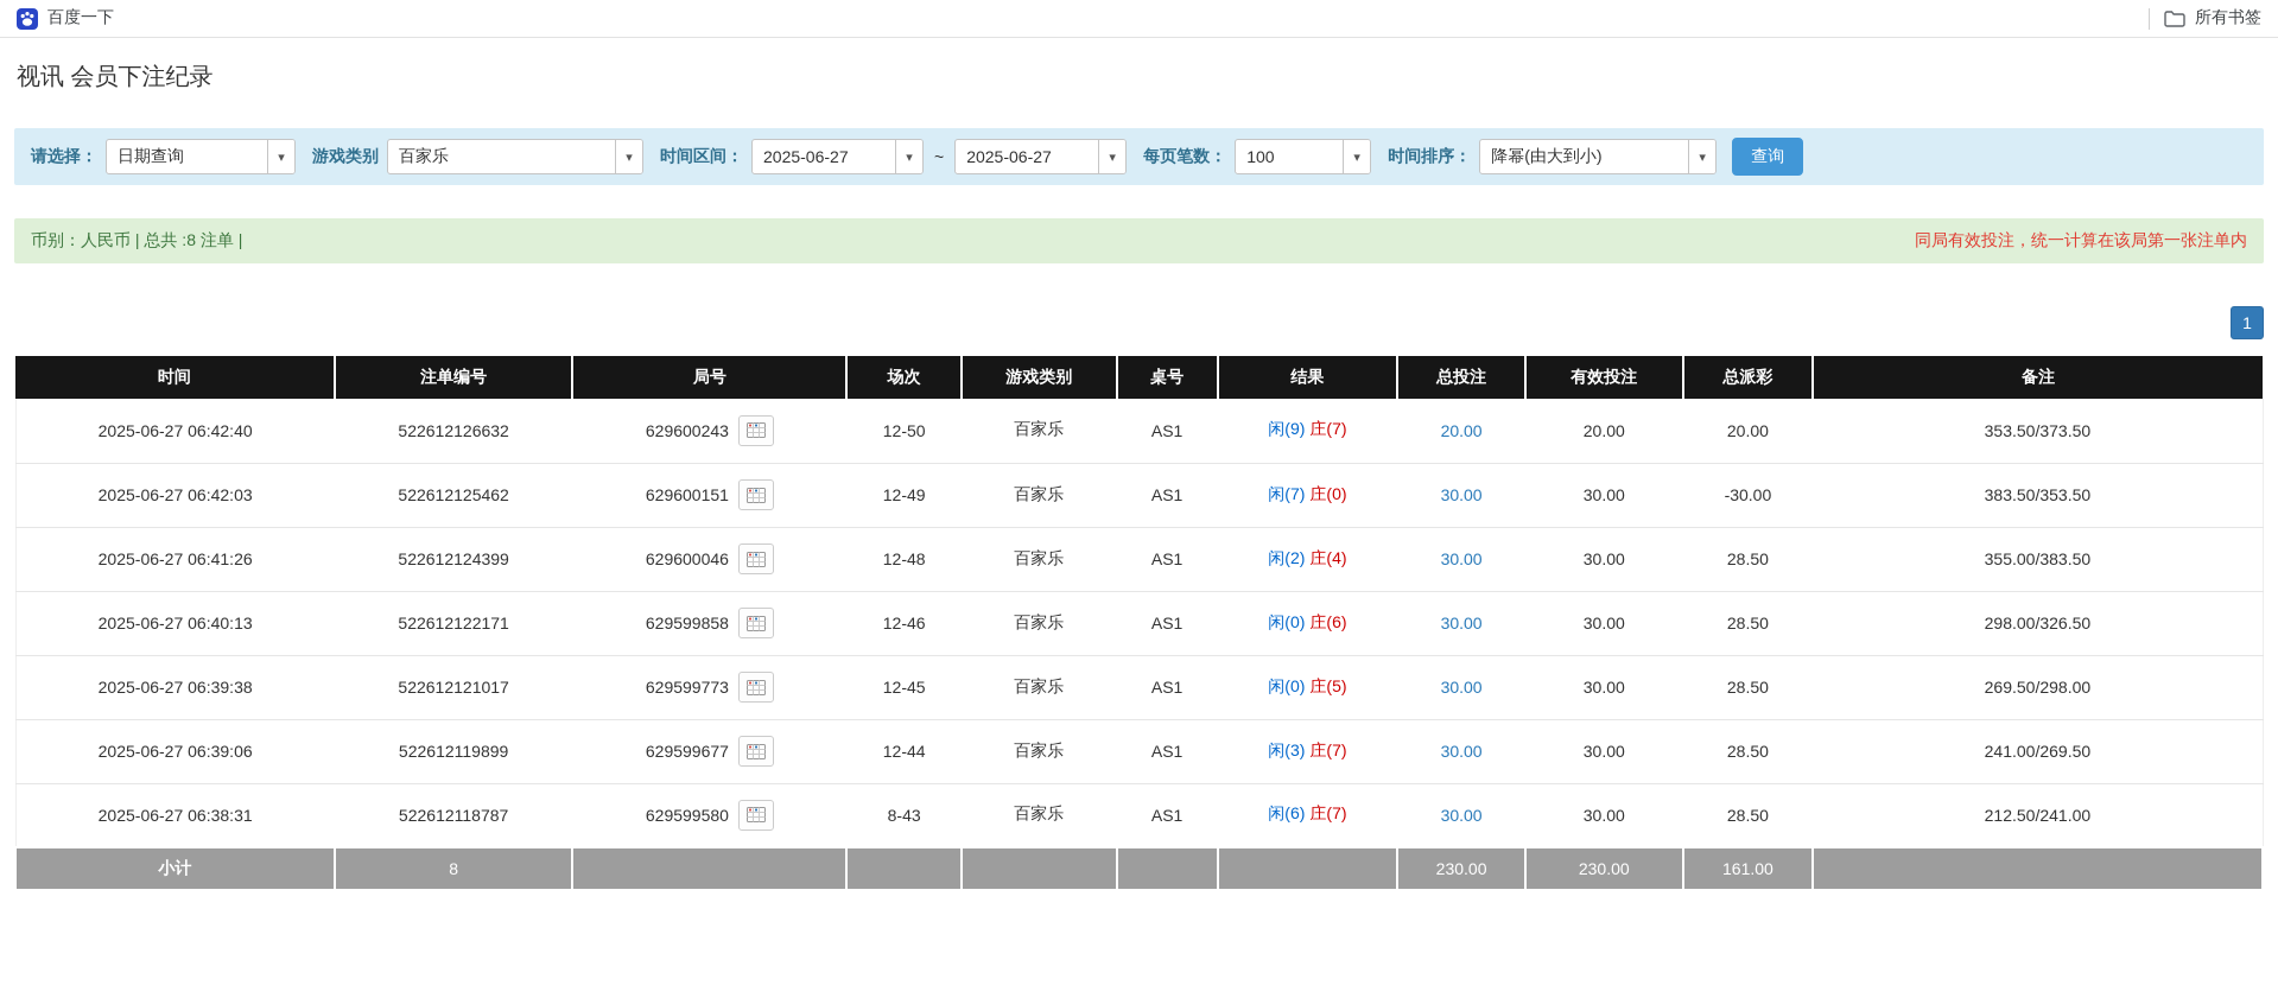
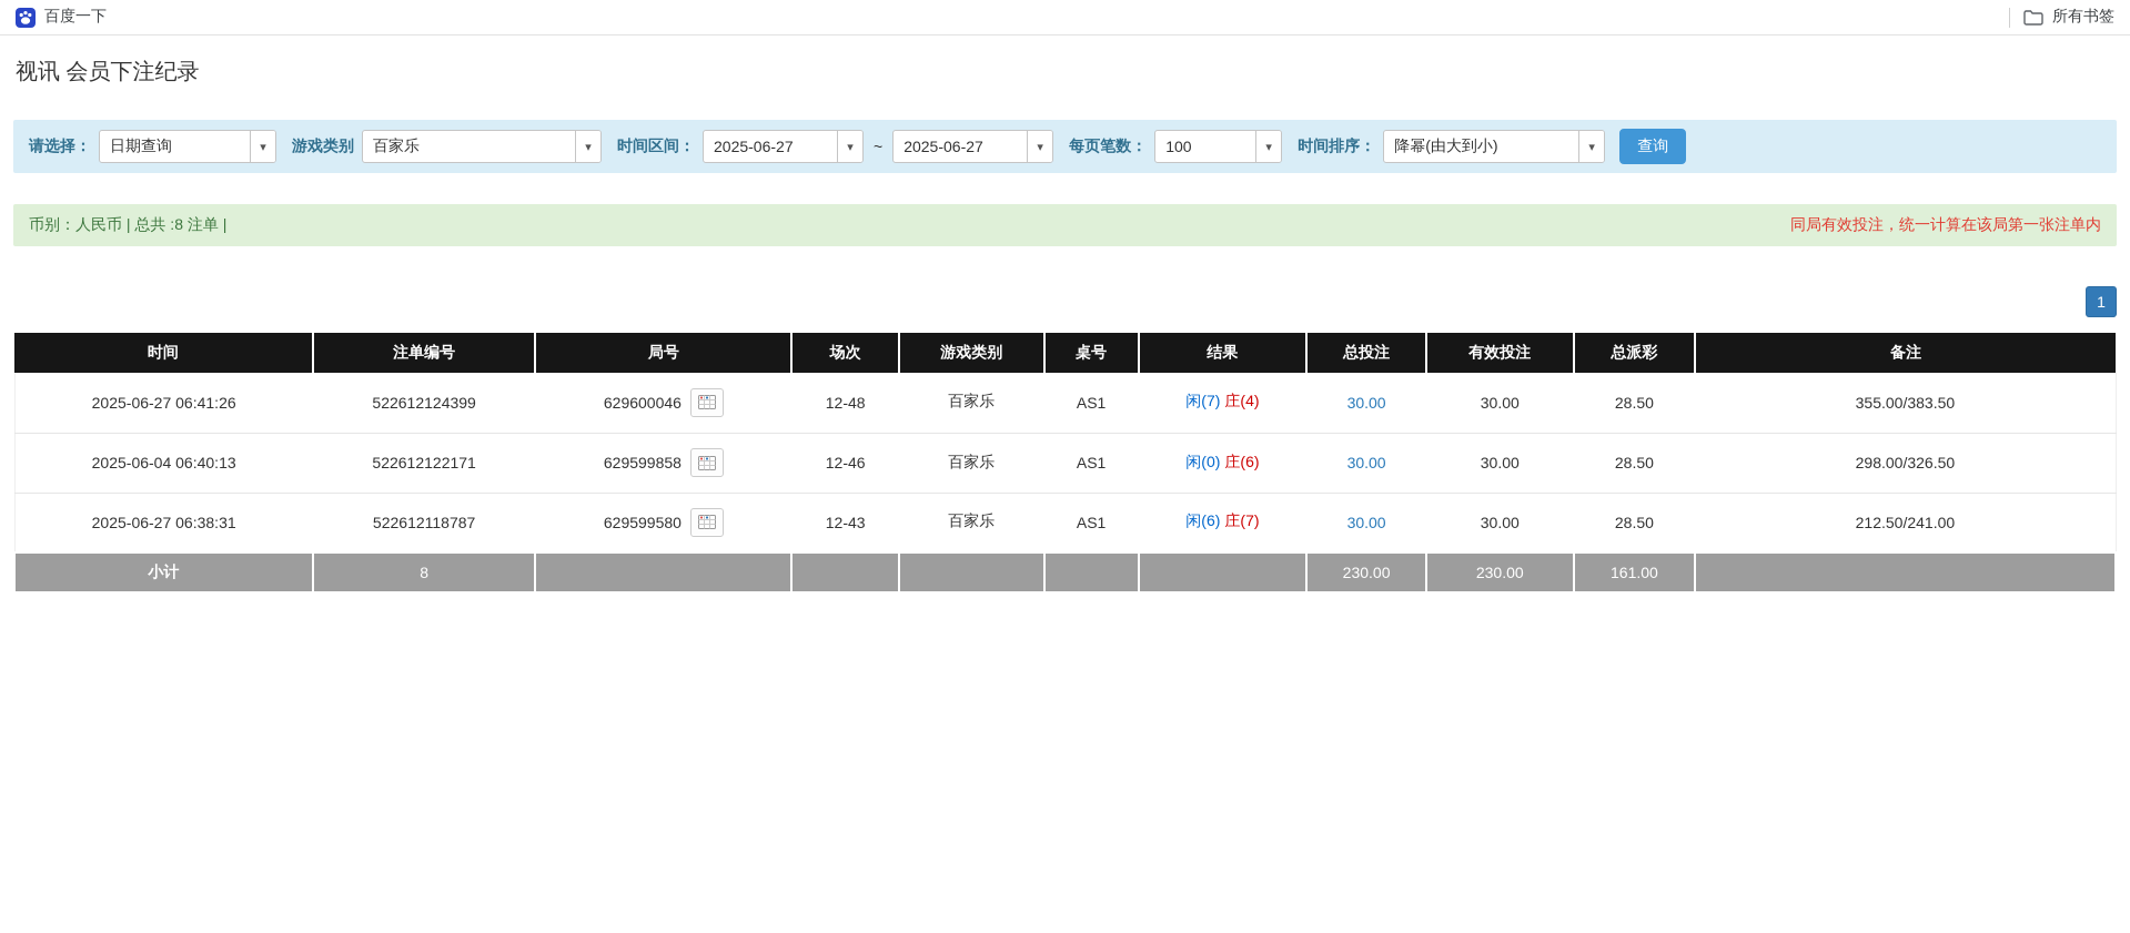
  百度一下
  所有书签
  视讯 会员下注纪录
  请选择：
  日期查询
  ▾
  游戏类别
  百家乐
  ▾
  时间区间：
  2025-06-27
  ▾
  ~
  2025-06-27
  ▾
  每页笔数：
  100
  ▾
  时间排序：
  降幂(由大到小)
  ▾
  查询
  币别：人民币 | 总共 :8 注单 |
  同局有效投注，统一计算在该局第一张注单内
  1
  时间	注单编号	局号	场次	游戏类别	桌号	结果	总投注	有效投注	总派彩	备注
- 2025-06-27 06:42:40	522612126632	629600243	12-50	百家乐	AS1	闲(9) 庄(7)	20.00	20.00	20.00	353.50/373.50
- 2025-06-27 06:42:03	522612125462	629600151	12-49	百家乐	AS1	闲(7) 庄(0)	30.00	30.00	-30.00	383.50/353.50
- 2025-06-27 06:41:26	522612124399	629600046	12-48	百家乐	AS1	闲(2) 庄(4)	30.00	30.00	28.50	355.00/383.50
+ 2025-06-27 06:41:26	522612124399	629600046	12-48	百家乐	AS1	闲(7) 庄(4)	30.00	30.00	28.50	355.00/383.50
- 2025-06-27 06:40:13	522612122171	629599858	12-46	百家乐	AS1	闲(0) 庄(6)	30.00	30.00	28.50	298.00/326.50
+ 2025-06-04 06:40:13	522612122171	629599858	12-46	百家乐	AS1	闲(0) 庄(6)	30.00	30.00	28.50	298.00/326.50
- 2025-06-27 06:39:38	522612121017	629599773	12-45	百家乐	AS1	闲(0) 庄(5)	30.00	30.00	28.50	269.50/298.00
- 2025-06-27 06:39:06	522612119899	629599677	12-44	百家乐	AS1	闲(3) 庄(7)	30.00	30.00	28.50	241.00/269.50
- 2025-06-27 06:38:31	522612118787	629599580	8-43	百家乐	AS1	闲(6) 庄(7)	30.00	30.00	28.50	212.50/241.00
+ 2025-06-27 06:38:31	522612118787	629599580	12-43	百家乐	AS1	闲(6) 庄(7)	30.00	30.00	28.50	212.50/241.00
  小计	8						230.00	230.00	161.00
